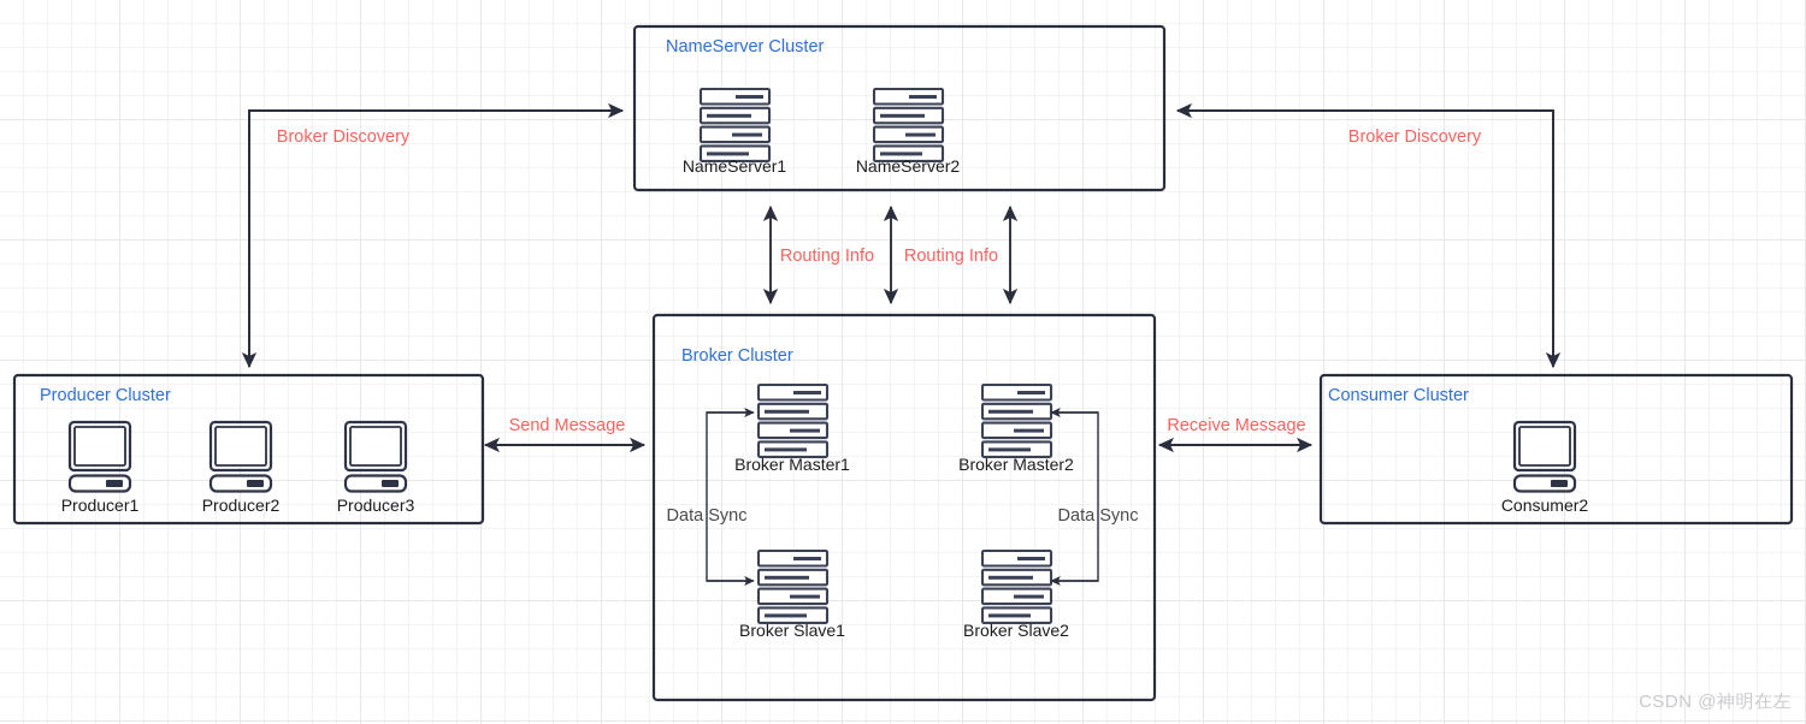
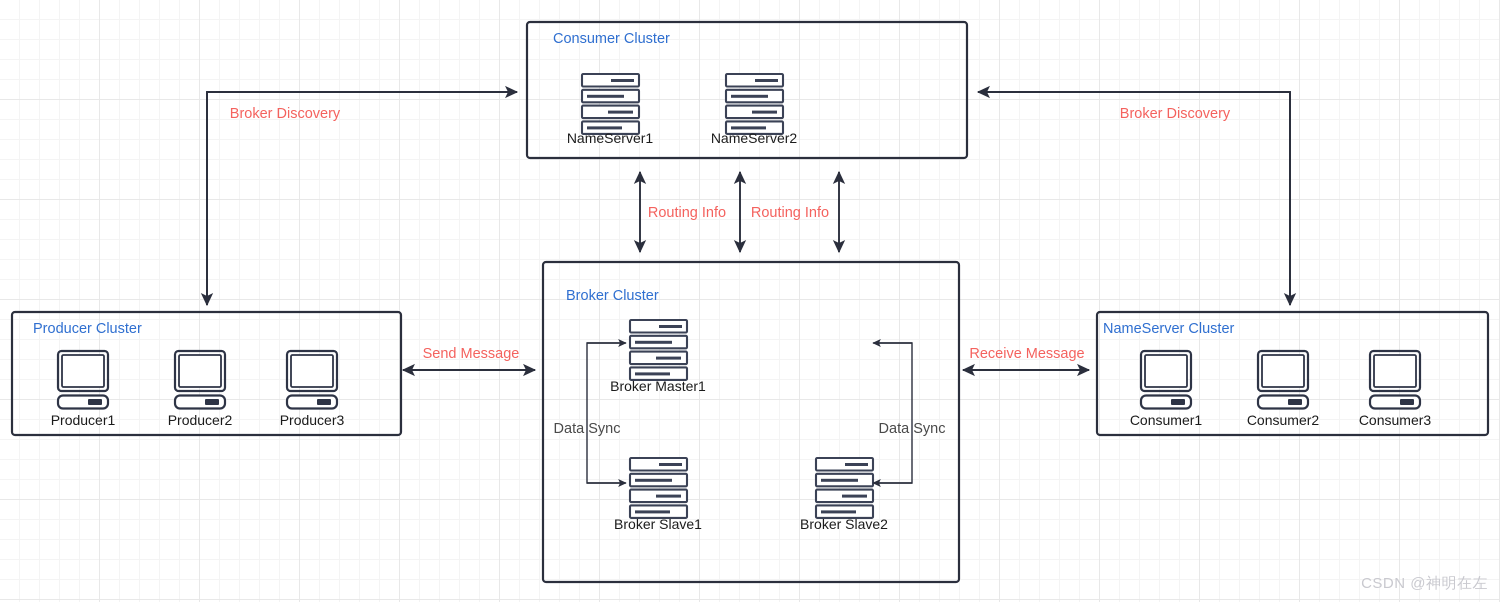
- NameServer Cluster
+ Consumer Cluster
  Producer Cluster
  Broker Cluster
- Consumer Cluster
+ NameServer Cluster
  NameServer1
  NameServer2
  Producer1
  Producer2
  Producer3
  Broker Master1
- Broker Master2
  Broker Slave1
  Broker Slave2
+ Consumer1
  Consumer2
+ Consumer3
  Broker Discovery
  Broker Discovery
  Routing Info
  Routing Info
  Send Message
  Receive Message
  Data Sync
  Data Sync
  CSDN @神明在左
